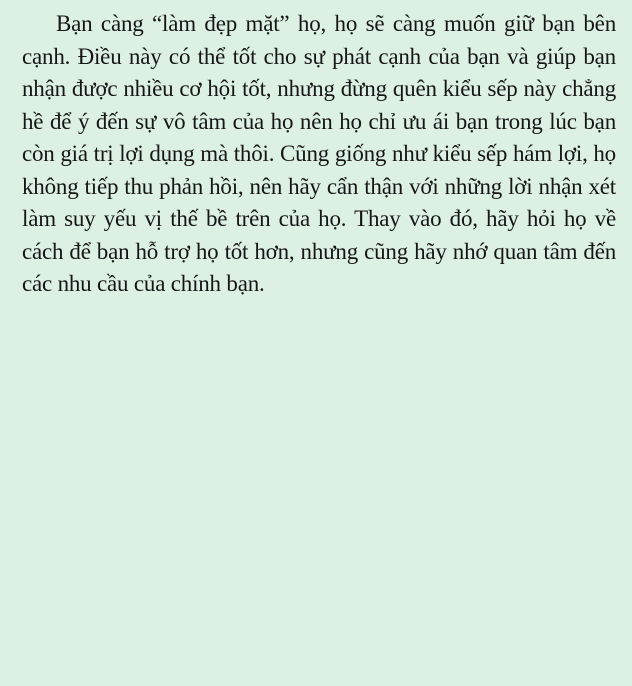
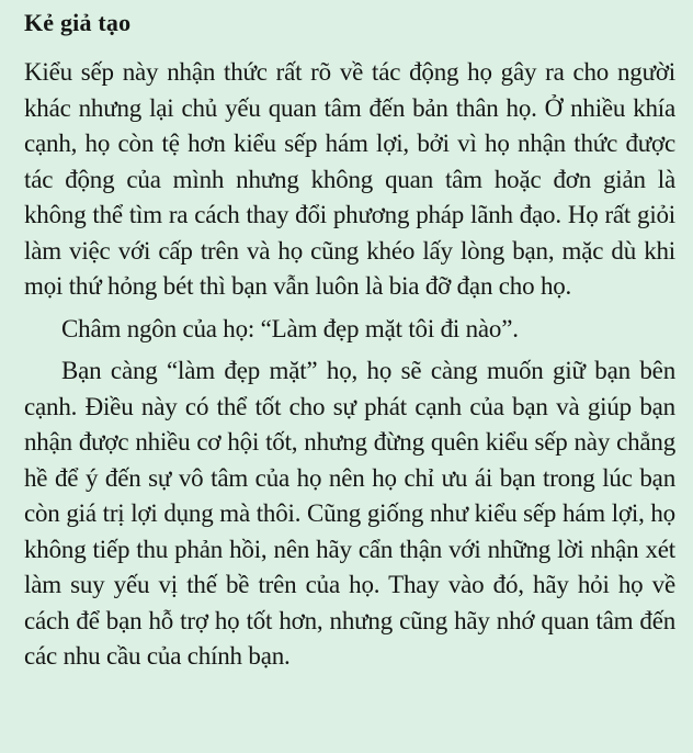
+ Kẻ giả tạo
+ Kiểu sếp này nhận thức rất rõ về tác động họ gây ra cho người khác nhưng lại chủ yếu quan tâm đến bản thân họ. Ở nhiều khía cạnh, họ còn tệ hơn kiểu sếp hám lợi, bởi vì họ nhận thức được tác động của mình nhưng không quan tâm hoặc đơn giản là không thể tìm ra cách thay đổi phương pháp lãnh đạo. Họ rất giỏi làm việc với cấp trên và họ cũng khéo lấy lòng bạn, mặc dù khi mọi thứ hỏng bét thì bạn vẫn luôn là bia đỡ đạn cho họ.
+ Châm ngôn của họ: “Làm đẹp mặt tôi đi nào”.
  Bạn càng “làm đẹp mặt” họ, họ sẽ càng muốn giữ bạn bên cạnh. Điều này có thể tốt cho sự phát cạnh của bạn và giúp bạn nhận được nhiều cơ hội tốt, nhưng đừng quên kiểu sếp này chẳng hề để ý đến sự vô tâm của họ nên họ chỉ ưu ái bạn trong lúc bạn còn giá trị lợi dụng mà thôi. Cũng giống như kiểu sếp hám lợi, họ không tiếp thu phản hồi, nên hãy cẩn thận với những lời nhận xét làm suy yếu vị thế bề trên của họ. Thay vào đó, hãy hỏi họ về cách để bạn hỗ trợ họ tốt hơn, nhưng cũng hãy nhớ quan tâm đến các nhu cầu của chính bạn.
